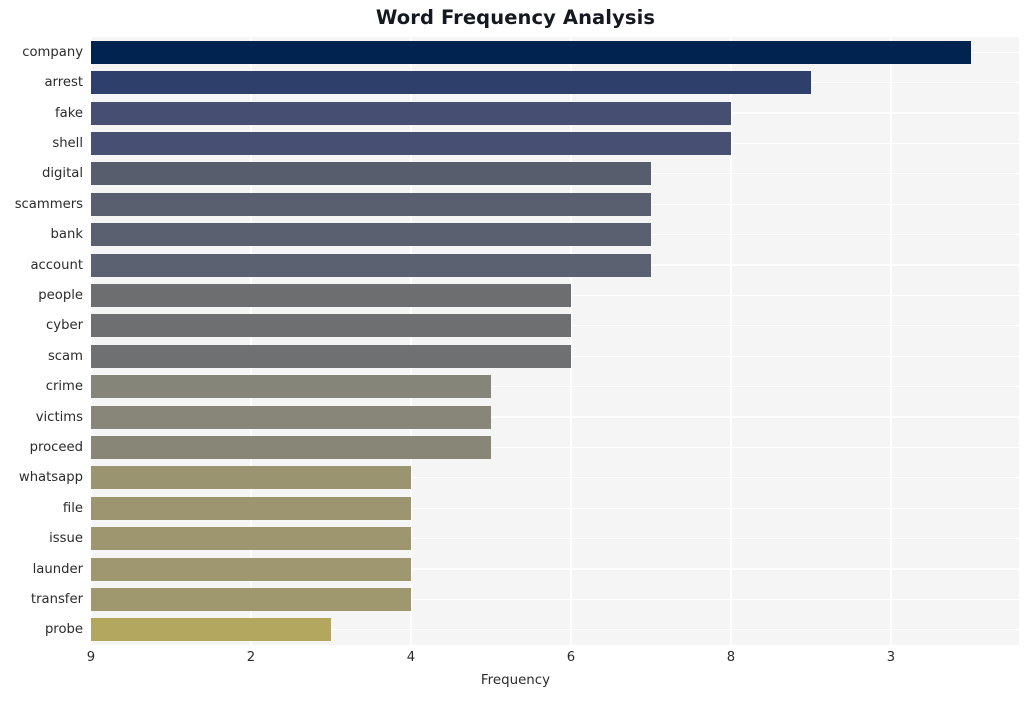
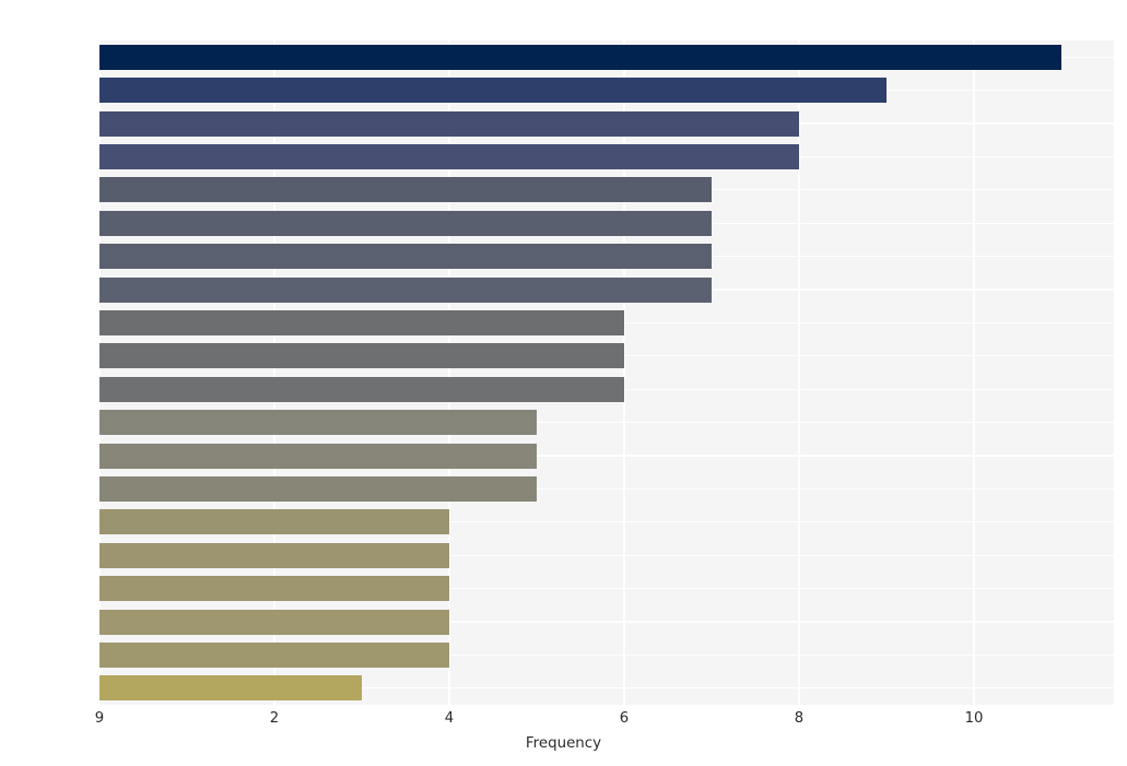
- Word Frequency Analysis
- company
- arrest
- fake
- shell
- digital
- scammers
- bank
- account
- people
- cyber
- scam
- crime
- victims
- proceed
- whatsapp
- file
- issue
- launder
- transfer
- probe
  9
  2
  4
  6
  8
- 3
+ 10
  Frequency
